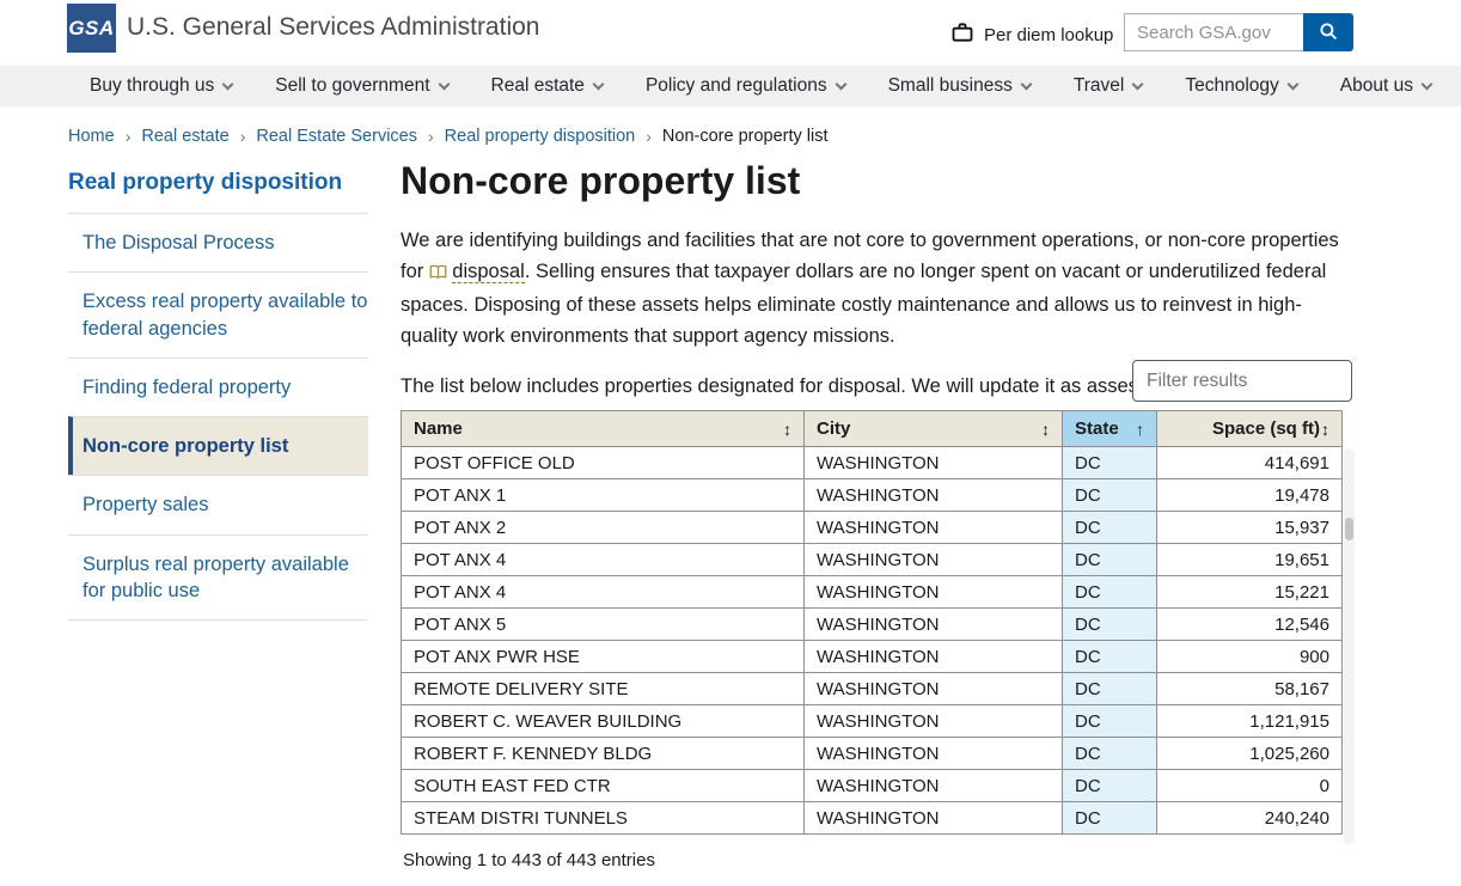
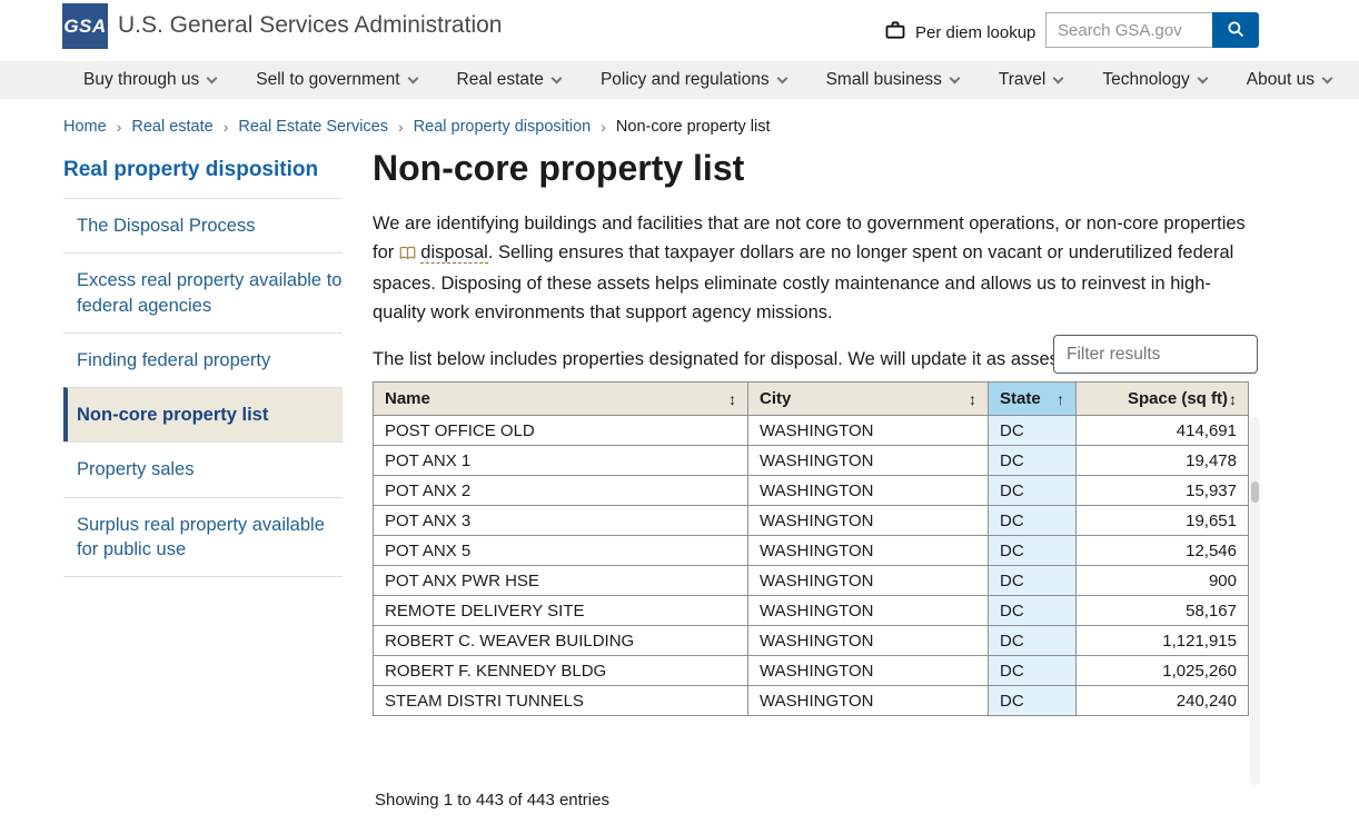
  GSA
  U.S. General Services Administration
  Per diem lookup
  Search GSA.gov
  Buy through us
  Sell to government
  Real estate
  Policy and regulations
  Small business
  Travel
  Technology
  About us
  Home
  ›
  Real estate
  ›
  Real Estate Services
  ›
  Real property disposition
  ›
  Non-core property list
  Real property disposition
  The Disposal Process
  Excess real property available to federal agencies
  Finding federal property
  Non-core property list
  Property sales
  Surplus real property available for public use
  Non-core property list
  We are identifying buildings and facilities that are not core to government operations, or non-core properties for disposal. Selling ensures that taxpayer dollars are no longer spent on vacant or underutilized federal spaces. Disposing of these assets helps eliminate costly maintenance and allows us to reinvest in high-quality work environments that support agency missions.
  The list below includes properties designated for disposal. We will update it as asse
  Filter results
  Name ↕	City ↕	State ↑	Space (sq ft) ↕
  POST OFFICE OLD	WASHINGTON	DC	414,691
  POT ANX 1	WASHINGTON	DC	19,478
  POT ANX 2	WASHINGTON	DC	15,937
- POT ANX 4	WASHINGTON	DC	19,651
+ POT ANX 3	WASHINGTON	DC	19,651
- POT ANX 4	WASHINGTON	DC	15,221
  POT ANX 5	WASHINGTON	DC	12,546
  POT ANX PWR HSE	WASHINGTON	DC	900
  REMOTE DELIVERY SITE	WASHINGTON	DC	58,167
  ROBERT C. WEAVER BUILDING	WASHINGTON	DC	1,121,915
  ROBERT F. KENNEDY BLDG	WASHINGTON	DC	1,025,260
- SOUTH EAST FED CTR	WASHINGTON	DC	0
  STEAM DISTRI TUNNELS	WASHINGTON	DC	240,240
  Showing 1 to 443 of 443 entries
